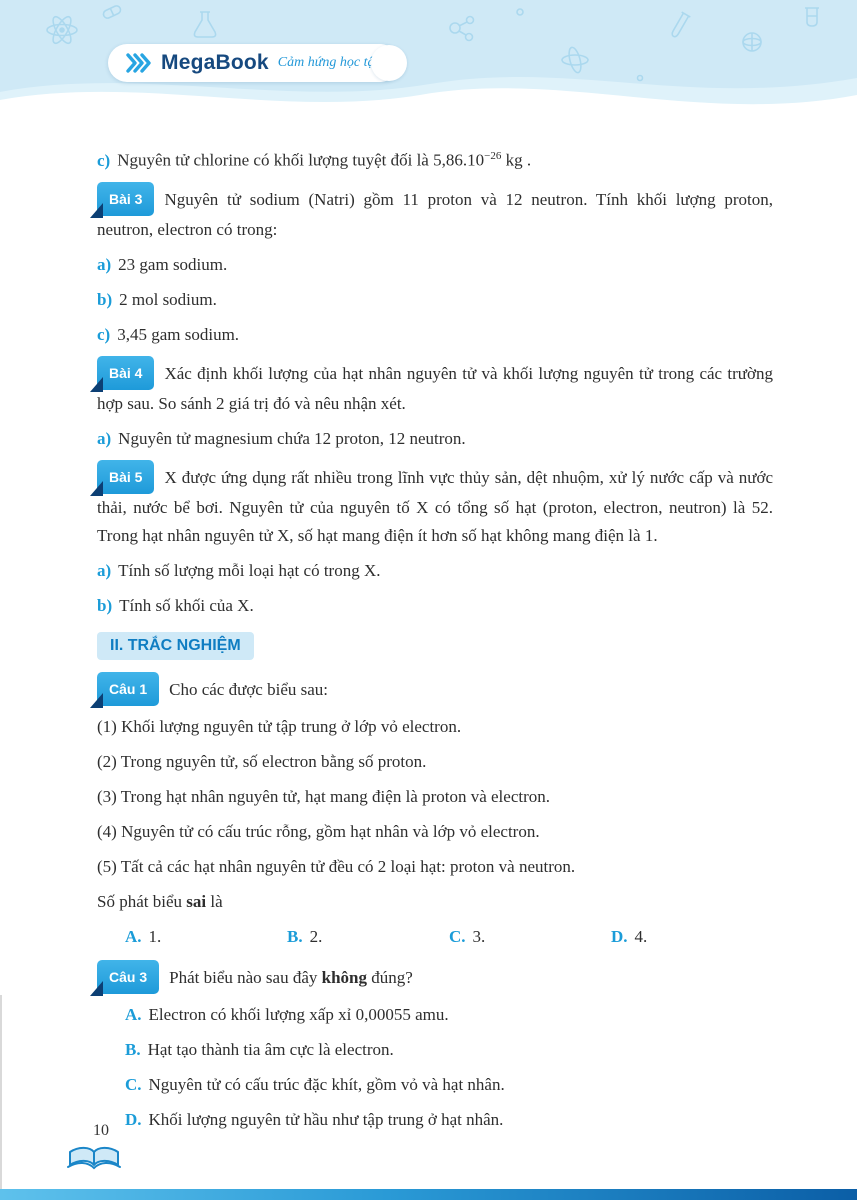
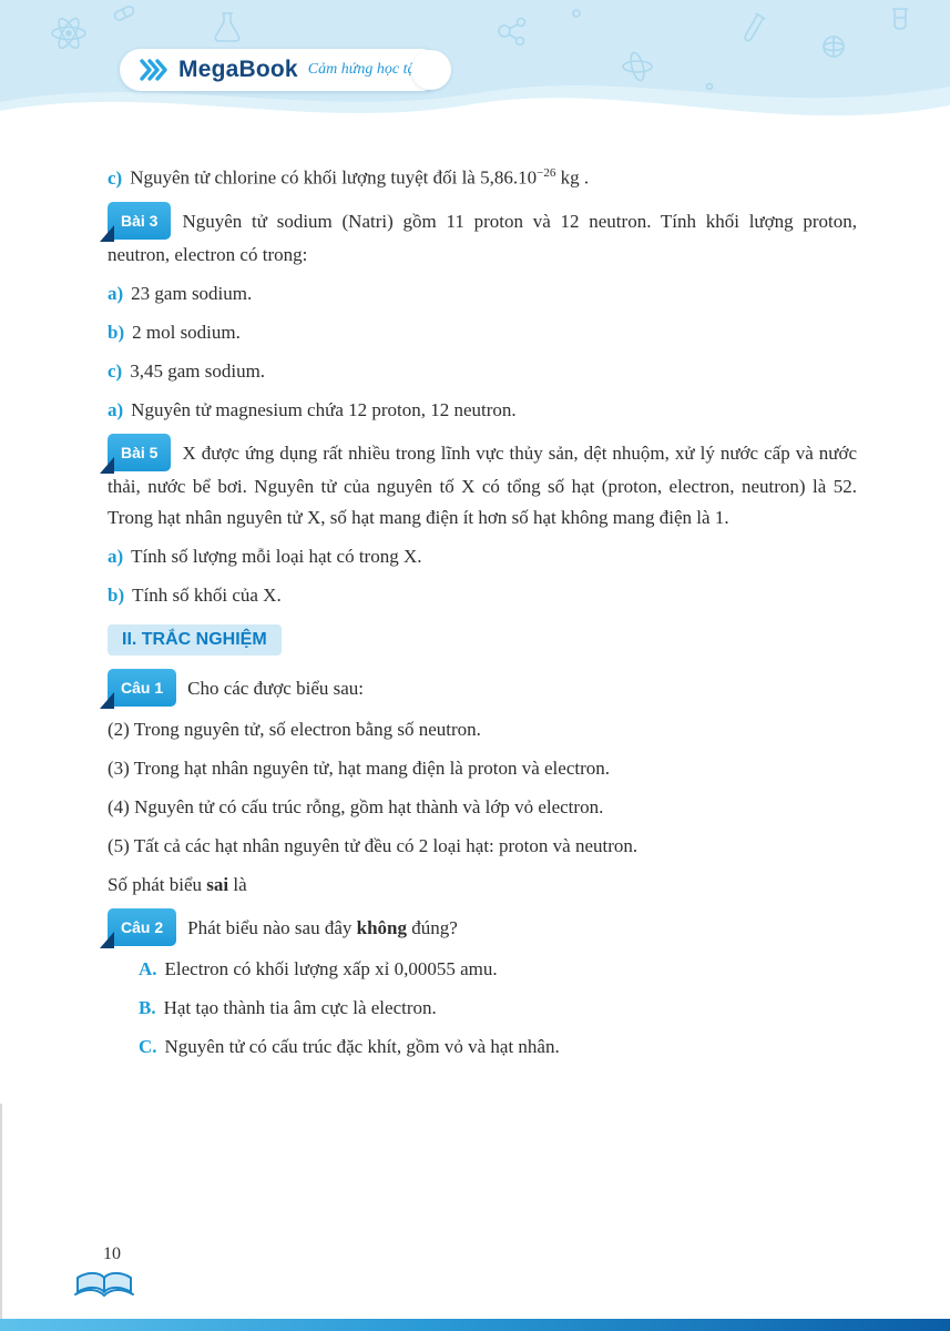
  MegaBook
  Cảm hứng học t
  c) Nguyên tử chlorine có khối lượng tuyệt đối là 5,86.10−26 kg .
  Bài 3 Nguyên tử sodium (Natri) gồm 11 proton và 12 neutron. Tính khối lượng proton, neutron, electron có trong:
  a) 23 gam sodium.
  b) 2 mol sodium.
  c) 3,45 gam sodium.
- Bài 4 Xác định khối lượng của hạt nhân nguyên tử và khối lượng nguyên tử trong các trường hợp sau. So sánh 2 giá trị đó và nêu nhận xét.
  a) Nguyên tử magnesium chứa 12 proton, 12 neutron.
  Bài 5 X được ứng dụng rất nhiều trong lĩnh vực thủy sản, dệt nhuộm, xử lý nước cấp và nước thải, nước bể bơi. Nguyên tử của nguyên tố X có tổng số hạt (proton, electron, neutron) là 52. Trong hạt nhân nguyên tử X, số hạt mang điện ít hơn số hạt không mang điện là 1.
  a) Tính số lượng mỗi loại hạt có trong X.
  b) Tính số khối của X.
  II. TRẮC NGHIỆM
  Câu 1 Cho các được biểu sau:
- (1) Khối lượng nguyên tử tập trung ở lớp vỏ electron.
- (2) Trong nguyên tử, số electron bằng số proton.
+ (2) Trong nguyên tử, số electron bằng số neutron.
  (3) Trong hạt nhân nguyên tử, hạt mang điện là proton và electron.
- (4) Nguyên tử có cấu trúc rỗng, gồm hạt nhân và lớp vỏ electron.
+ (4) Nguyên tử có cấu trúc rỗng, gồm hạt thành và lớp vỏ electron.
  (5) Tất cả các hạt nhân nguyên tử đều có 2 loại hạt: proton và neutron.
  Số phát biểu sai là
- A. 1.
- B. 2.
- C. 3.
- D. 4.
- Câu 3 Phát biểu nào sau đây không đúng?
+ Câu 2 Phát biểu nào sau đây không đúng?
  A. Electron có khối lượng xấp xỉ 0,00055 amu.
  B. Hạt tạo thành tia âm cực là electron.
  C. Nguyên tử có cấu trúc đặc khít, gồm vỏ và hạt nhân.
- D. Khối lượng nguyên tử hầu như tập trung ở hạt nhân.
  10
